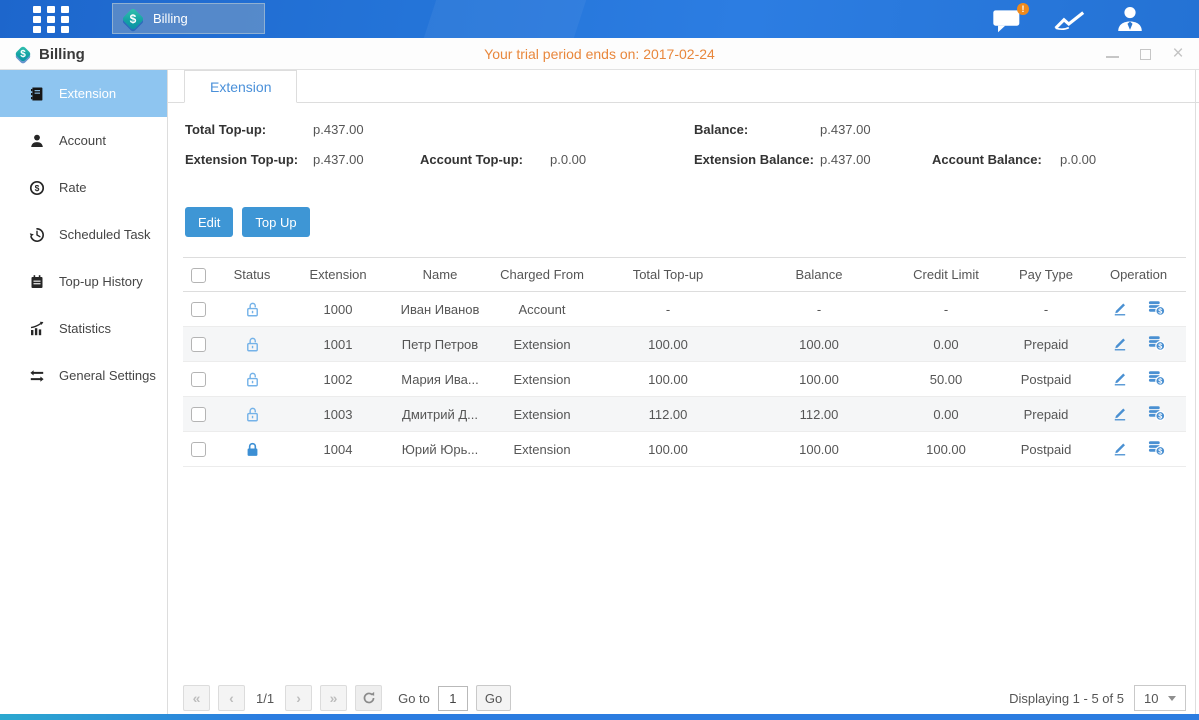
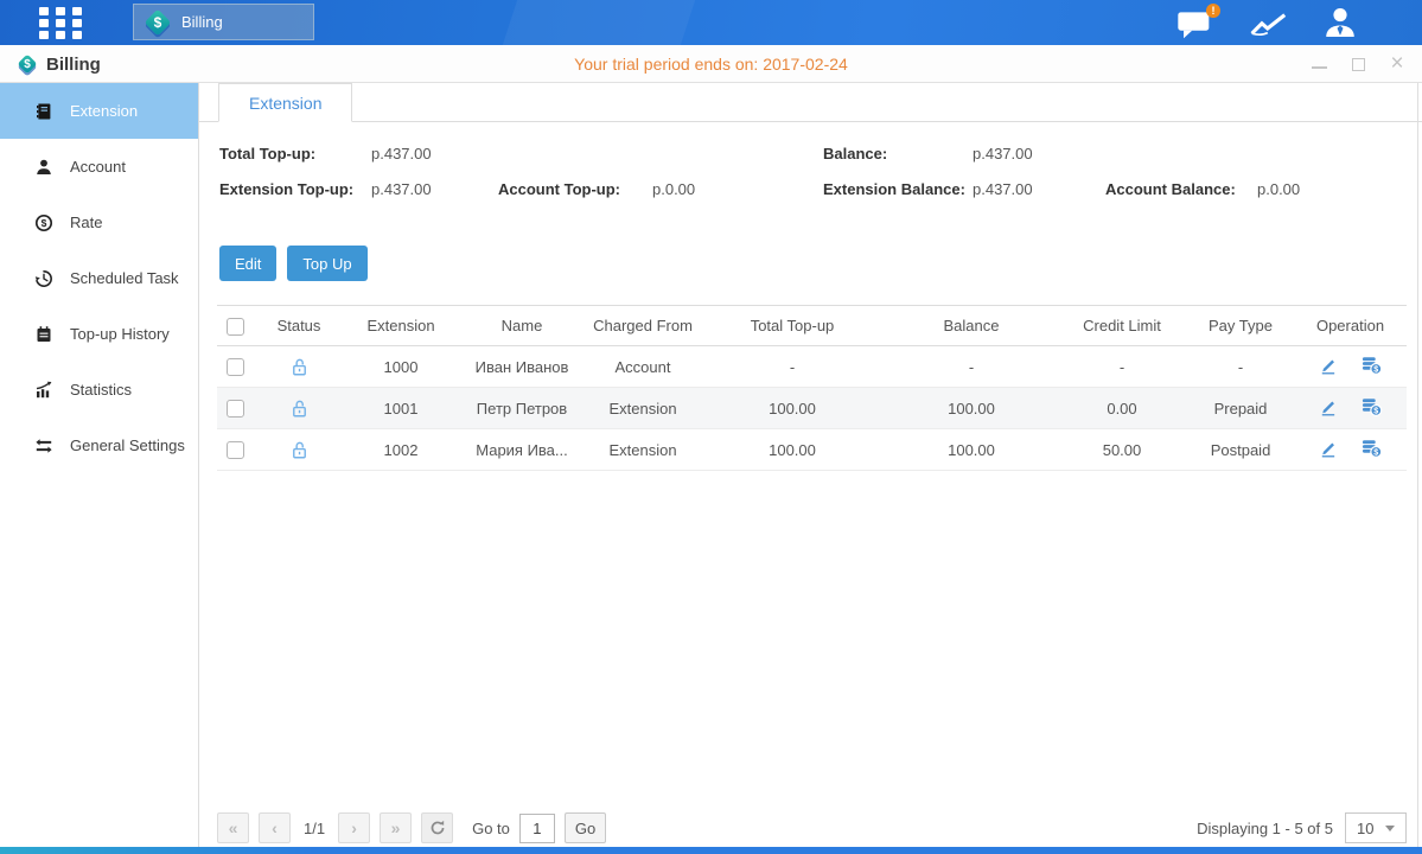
  $
  Billing
  !
  $
  Billing
  Your trial period ends on: 2017-02-24
  ×
  Extension
  Account
  $
  Rate
  Scheduled Task
  Top-up History
  Statistics
  General Settings
  Extension
  Total Top-up:
  p.437.00
  Extension Top-up:
  p.437.00
  Account Top-up:
  p.0.00
  Balance:
  p.437.00
  Extension Balance:
  p.437.00
  Account Balance:
  p.0.00
  Edit
  Top Up
  	Status	Extension	Name	Charged From	Total Top-up	Balance	Credit Limit	Pay Type	Operation
  		1000	Иван Иванов	Account	-	-	-	-	$
  		1001	Петр Петров	Extension	100.00	100.00	0.00	Prepaid	$
  		1002	Мария Ива...	Extension	100.00	100.00	50.00	Postpaid	$
- 		1003	Дмитрий Д...	Extension	112.00	112.00	0.00	Prepaid	$
- 		1004	Юрий Юрь...	Extension	100.00	100.00	100.00	Postpaid	$
  «
  ‹
  1/1
  ›
  »
  Go to
  1
  Go
  Displaying 1 - 5 of 5
  10
